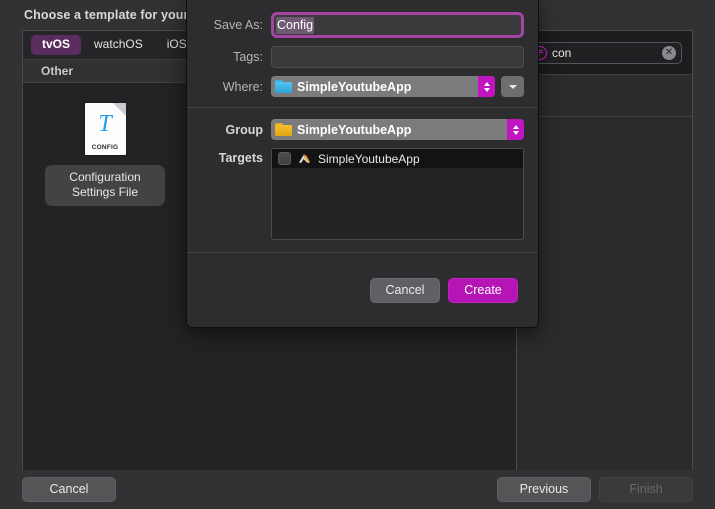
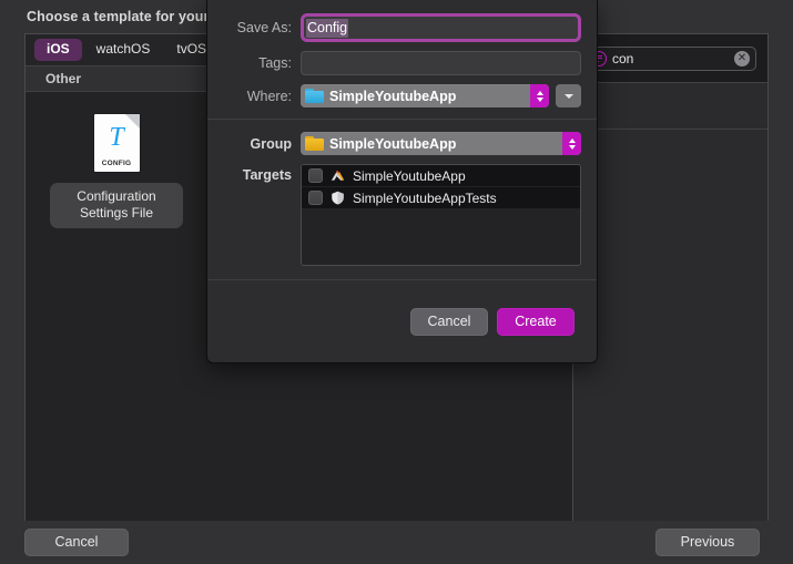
  Choose a template for you
- tvOS
+ iOS
  watchOS
- iOS
+ tvOS
  Other
  T
  Configuration Settings File
  con
  ✕
  Cancel
  Previous
- Finish
  Save As:
  Config
  Tags:
  Where:
  SimpleYoutubeApp
  Group
  SimpleYoutubeApp
  Targets
  SimpleYoutubeApp
+ SimpleYoutubeAppTests
  Cancel
  Create
